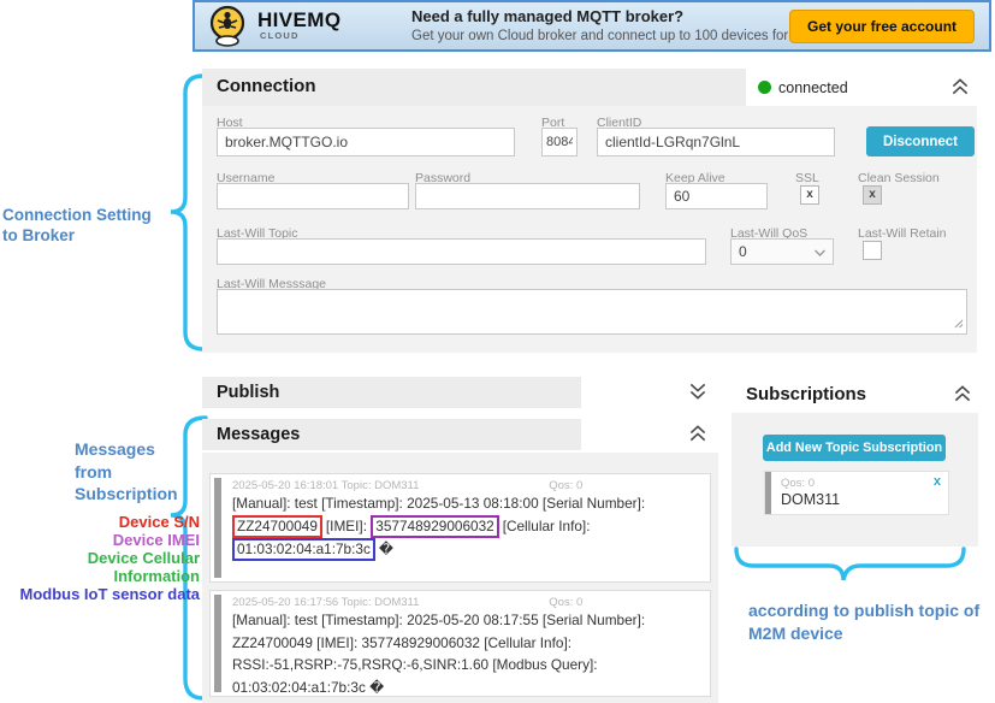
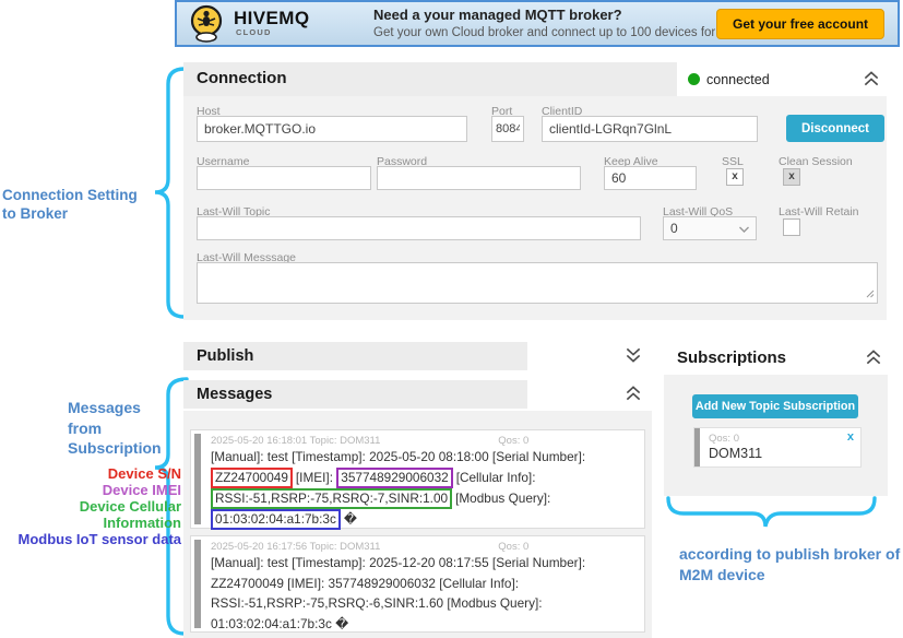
  HIVEMQ
  CLOUD
- Need a fully managed MQTT broker?
+ Need a your managed MQTT broker?
  Get your own Cloud broker and connect up to 100 devices for
  Get your free account
  Connection Setting
  to Broker
  Messages
  from
  Subscription
  Device S/N
  Device IMEI
  Device Cellular Information
  Modbus IoT sensor data
- according to publish topic of
+ according to publish broker of
  M2M device
  Connection
  connected
  Host
  Port
  ClientID
  broker.MQTTGO.io
  8084
  clientId-LGRqn7GlnL
  Disconnect
  Username
  Password
  Keep Alive
  SSL
  Clean Session
  60
  x
  x
  Last-Will Topic
  Last-Will QoS
  Last-Will Retain
  0
  Last-Will Messsage
  Publish
  Messages
  2025-05-20 16:18:01 Topic: DOM311 Qos: 0
- [Manual]: test [Timestamp]: 2025-05-13 08:18:00 [Serial Number]:
+ [Manual]: test [Timestamp]: 2025-05-20 08:18:00 [Serial Number]:
  ZZ24700049 [IMEI]: 357748929006032 [Cellular Info]:
+ RSSI:-51,RSRP:-75,RSRQ:-7,SINR:1.00 [Modbus Query]:
  01:03:02:04:a1:7b:3c �
  2025-05-20 16:17:56 Topic: DOM311 Qos: 0
- [Manual]: test [Timestamp]: 2025-05-20 08:17:55 [Serial Number]:
+ [Manual]: test [Timestamp]: 2025-12-20 08:17:55 [Serial Number]:
  ZZ24700049 [IMEI]: 357748929006032 [Cellular Info]:
  RSSI:-51,RSRP:-75,RSRQ:-6,SINR:1.60 [Modbus Query]:
  01:03:02:04:a1:7b:3c �
  Subscriptions
  Add New Topic Subscription
  Qos: 0
  x
  DOM311
